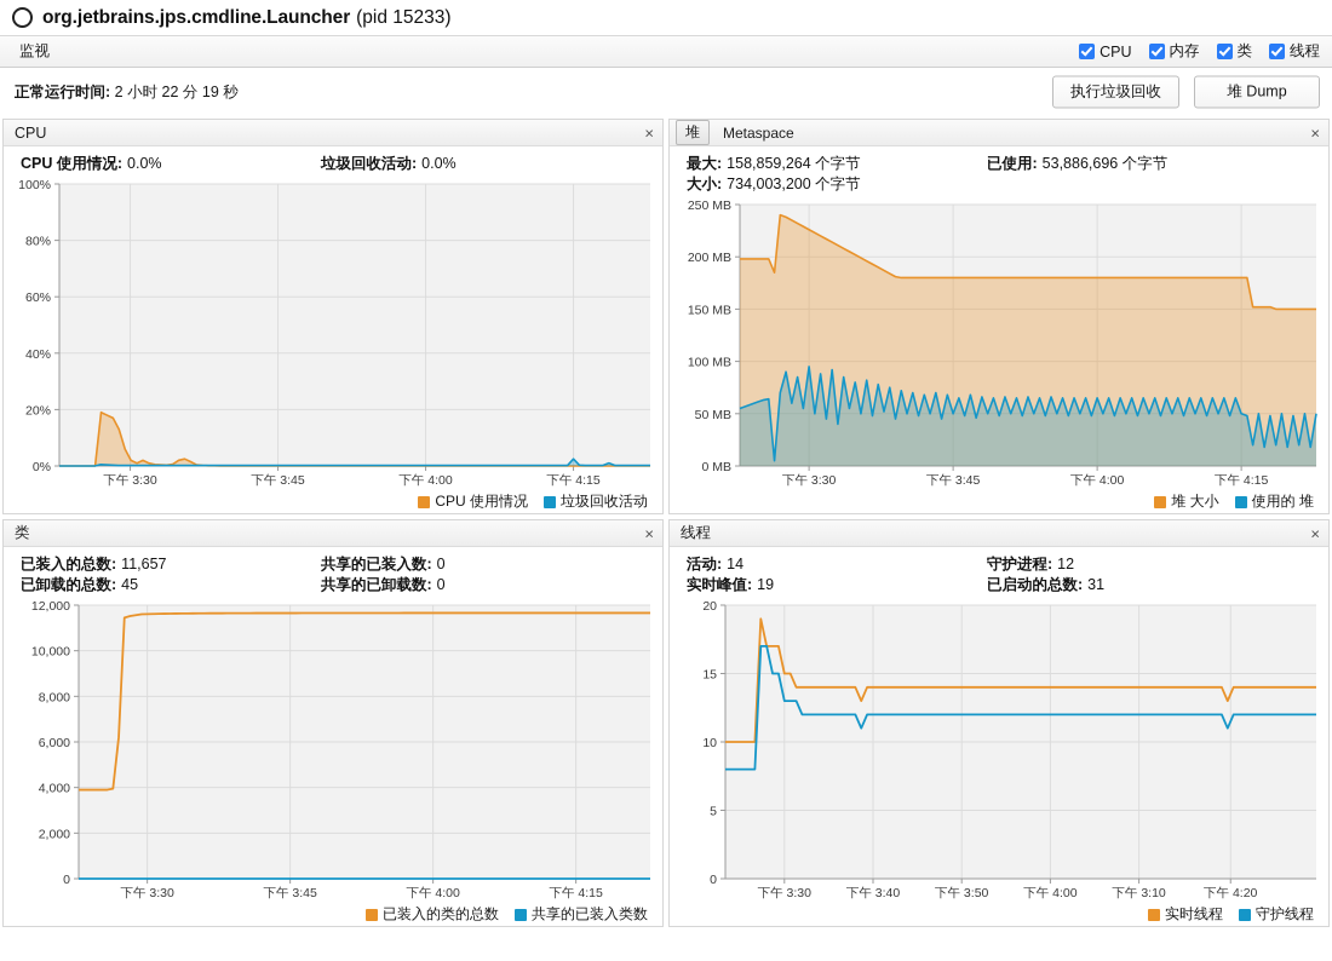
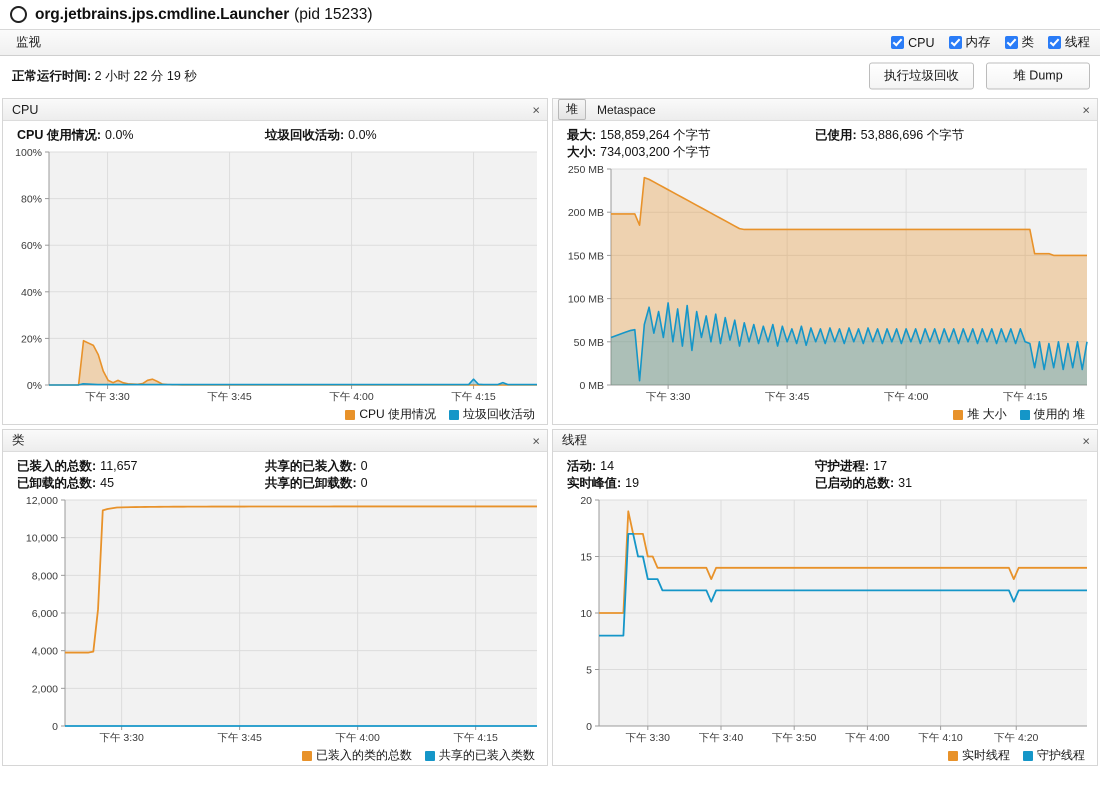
  org.jetbrains.jps.cmdline.Launcher
  (pid 15233)
  监视
  CPU
  内存
  类
  线程
  正常运行时间: 2 小时 22 分 19 秒
  执行垃圾回收
  堆 Dump
  CPU
  ×
  CPU 使用情况: 0.0%
  垃圾回收活动: 0.0%
  0%
  20%
  40%
  60%
  80%
  100%
  下午 3:30
  下午 3:45
  下午 4:00
  下午 4:15
  CPU 使用情况
  垃圾回收活动
  堆
  Metaspace
  ×
  最大: 158,859,264 个字节
  已使用: 53,886,696 个字节
  大小: 734,003,200 个字节
  0 MB
  50 MB
  100 MB
  150 MB
  200 MB
  250 MB
  下午 3:30
  下午 3:45
  下午 4:00
  下午 4:15
  堆 大小
  使用的 堆
  类
  ×
  已装入的总数: 11,657
  共享的已装入数: 0
  已卸载的总数: 45
  共享的已卸载数: 0
  0
  2,000
  4,000
  6,000
  8,000
  10,000
  12,000
  下午 3:30
  下午 3:45
  下午 4:00
  下午 4:15
  已装入的类的总数
  共享的已装入类数
  线程
  ×
  活动: 14
- 守护进程: 12
+ 守护进程: 17
  实时峰值: 19
  已启动的总数: 31
  0
  5
  10
  15
  20
  下午 3:30
  下午 3:40
  下午 3:50
  下午 4:00
- 下午 3:10
+ 下午 4:10
  下午 4:20
  实时线程
  守护线程
